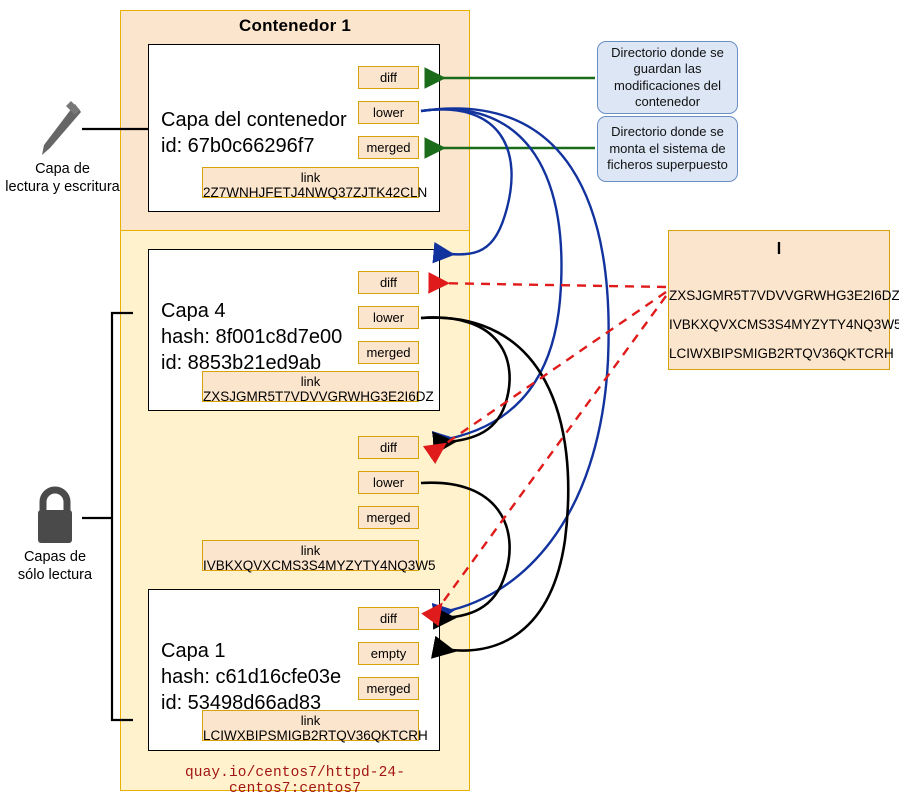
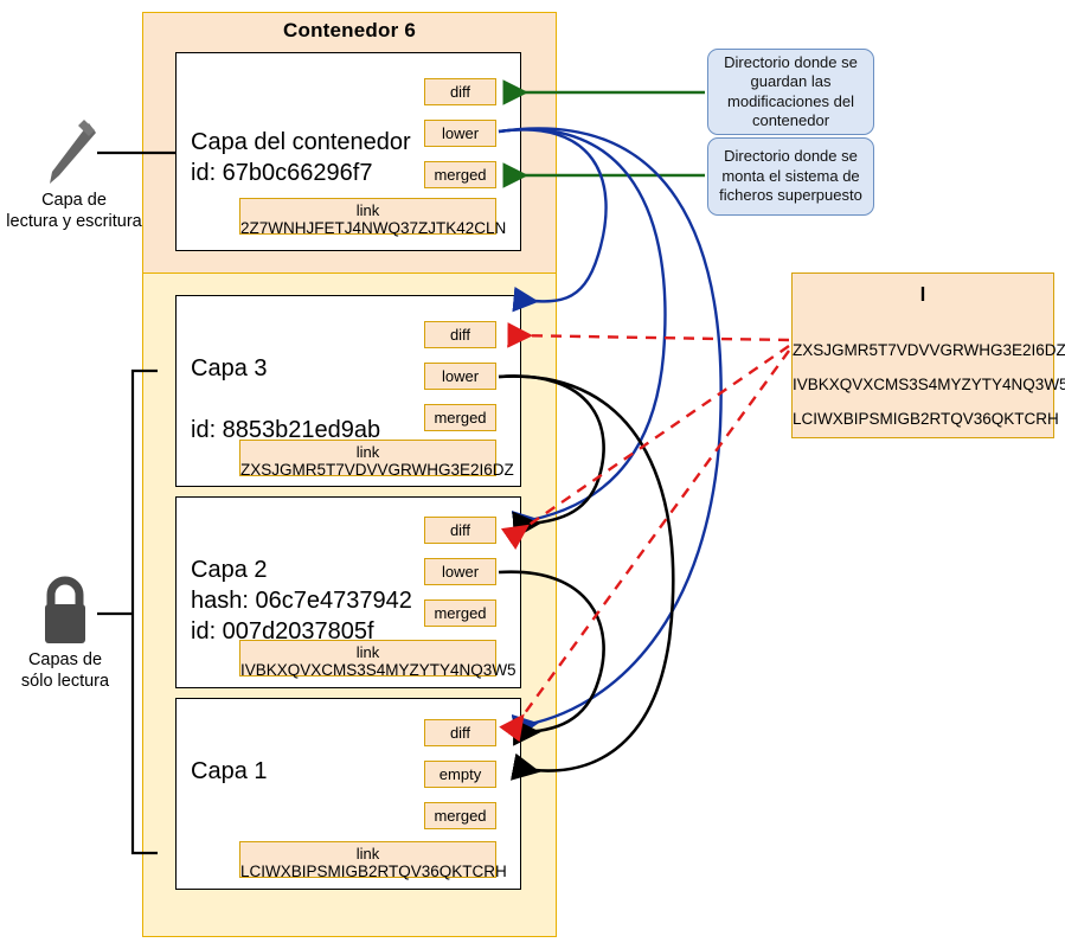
- Contenedor 1
+ Contenedor 6
  Capa del contenedor
  id: 67b0c66296f7
  diff
  lower
  merged
  link
  2Z7WNHJFETJ4NWQ37ZJTK42CL
- Capa 4
+ Capa 3
- hash: 8f001c8d7e00
  id: 8853b21ed9ab
  diff
  lower
  merged
  link
  ZXSJGMR5T7VDVVGRWHG3E2I6
+ Capa 2
+ hash: 06c7e4737942
+ id: 007d2037805f
  diff
  lower
  merged
  link
  IVBKXQVXCMS3S4MYZYTY4NQ3
  Capa 1
- hash: c61d16cfe03e
- id: 53498d66ad83
  diff
  empty
  merged
  link
  LCIWXBIPSMIGB2RTQV36QKTCR
- quay.io/centos7/httpd-24-centos7:centos7
  Directorio donde se guardan las modificaciones del contenedor
  Directorio donde se monta el sistema de ficheros superpuesto
  l
  ZXSJGMR5T7VDVVGRWHG3E2I6D
  IVBKXQVXCMS3S4MYZYTY4NQ3W
  LCIWXBIPSMIGB2RTQV36QKTCRH
  Capa de
  lectura y escritura
  Capas de
  sólo lectura
